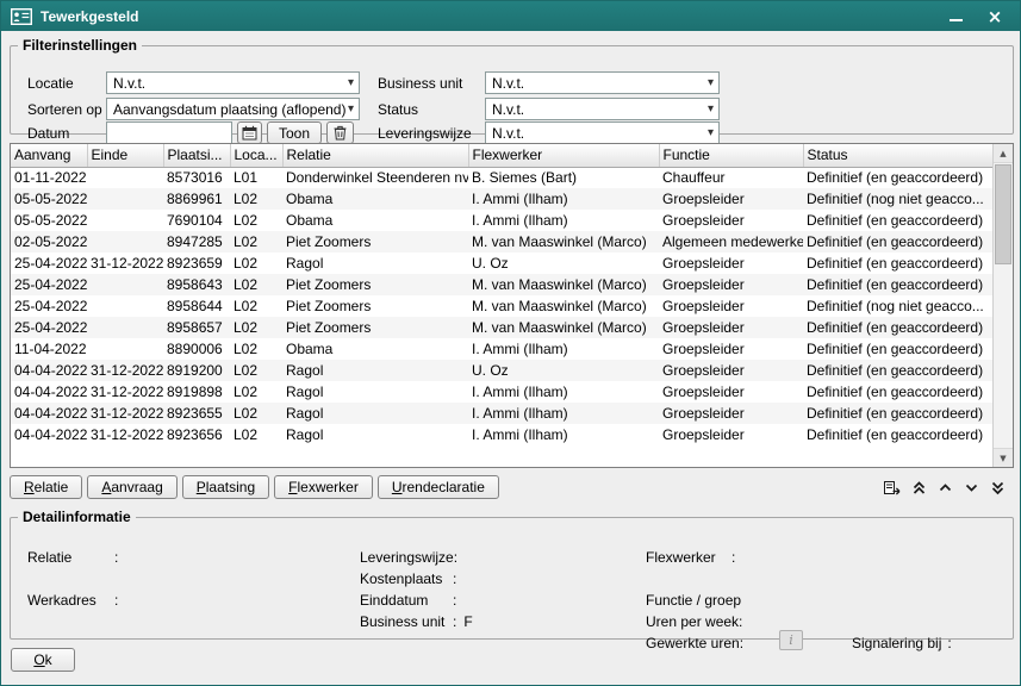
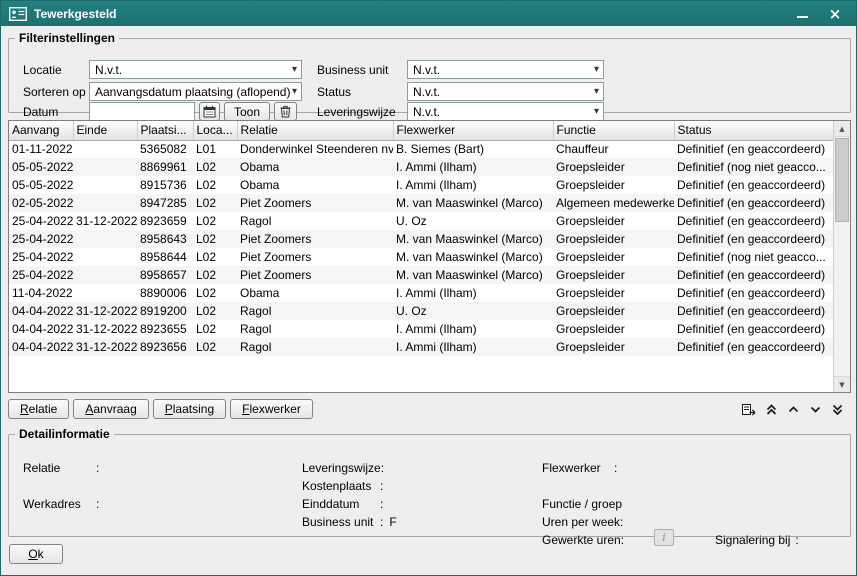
  Tewerkgesteld
  ×
  Filterinstellingen
  Locatie
  N.v.t.
  ▾
  Business unit
  N.v.t.
  ▾
  Sorteren op
  Aanvangsdatum plaatsing (aflopend)
  ▾
  Status
  N.v.t.
  ▾
  Datum
  Toon
  Leveringswijze
  N.v.t.
  ▾
  Aanvang	Einde	Plaatsi...	Loca...	Relatie	Flexwerker	Functie	Status
- 01-11-2022		8573016	L01	Donderwinkel Steenderen nv	B. Siemes (Bart)	Chauffeur	Definitief (en geaccordeerd)
+ 01-11-2022		5365082	L01	Donderwinkel Steenderen nv	B. Siemes (Bart)	Chauffeur	Definitief (en geaccordeerd)
  05-05-2022		8869961	L02	Obama	I. Ammi (Ilham)	Groepsleider	Definitief (nog niet geacco...
- 05-05-2022		7690104	L02	Obama	I. Ammi (Ilham)	Groepsleider	Definitief (en geaccordeerd)
+ 05-05-2022		8915736	L02	Obama	I. Ammi (Ilham)	Groepsleider	Definitief (en geaccordeerd)
  02-05-2022		8947285	L02	Piet Zoomers	M. van Maaswinkel (Marco)	Algemeen medewerke	Definitief (en geaccordeerd)
  25-04-2022	31-12-2022	8923659	L02	Ragol	U. Oz	Groepsleider	Definitief (en geaccordeerd)
  25-04-2022		8958643	L02	Piet Zoomers	M. van Maaswinkel (Marco)	Groepsleider	Definitief (en geaccordeerd)
  25-04-2022		8958644	L02	Piet Zoomers	M. van Maaswinkel (Marco)	Groepsleider	Definitief (nog niet geacco...
  25-04-2022		8958657	L02	Piet Zoomers	M. van Maaswinkel (Marco)	Groepsleider	Definitief (en geaccordeerd)
  11-04-2022		8890006	L02	Obama	I. Ammi (Ilham)	Groepsleider	Definitief (en geaccordeerd)
  04-04-2022	31-12-2022	8919200	L02	Ragol	U. Oz	Groepsleider	Definitief (en geaccordeerd)
- 04-04-2022	31-12-2022	8919898	L02	Ragol	I. Ammi (Ilham)	Groepsleider	Definitief (en geaccordeerd)
  04-04-2022	31-12-2022	8923655	L02	Ragol	I. Ammi (Ilham)	Groepsleider	Definitief (en geaccordeerd)
  04-04-2022	31-12-2022	8923656	L02	Ragol	I. Ammi (Ilham)	Groepsleider	Definitief (en geaccordeerd)
  ▲
  ▼
  R
  elatie
  A
  anvraag
  P
  laatsing
  F
  lexwerker
- U
- rendeclaratie
  Detailinformatie
  Relatie
  :
  Werkadres
  :
  Leveringswijze
  :
  Kostenplaats
  :
  Einddatum
  :
  Business unit
  :
  F
  Flexwerker
  :
  Functie / groep
  Uren per week
  :
  Gewerkte uren:
  i
  Signalering bij
  :
  O
  k
